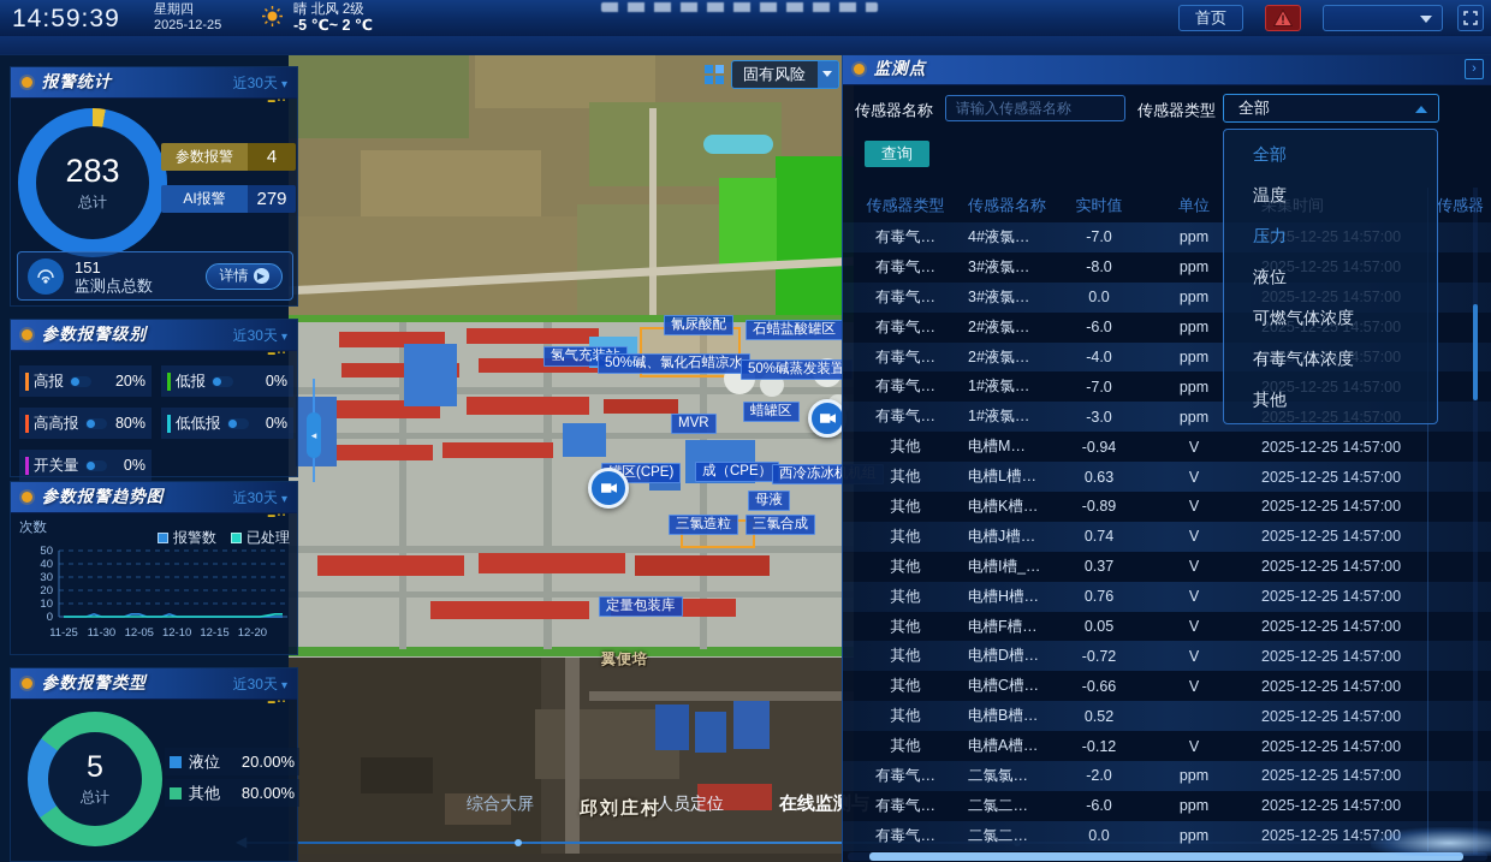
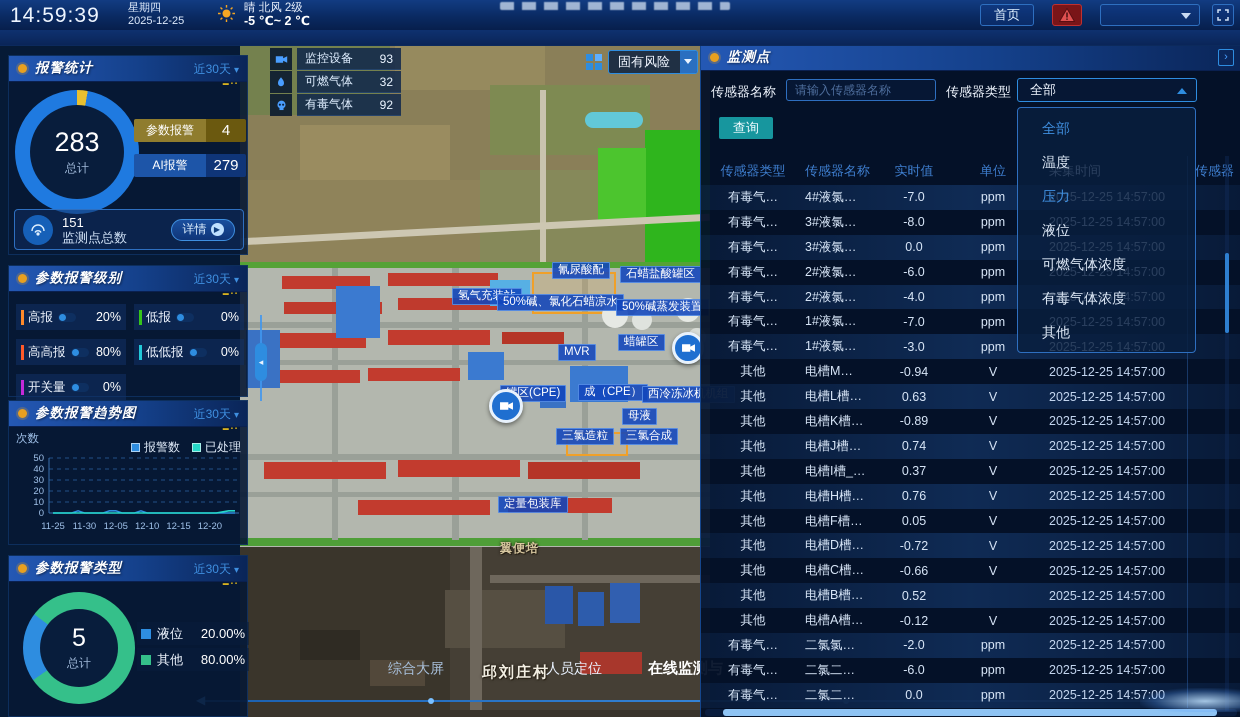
  氰尿酸配
  石蜡盐酸罐区
  氢气充装站
  50%碱、氯化石蜡凉水
  50%碱蒸发装置
  MVR
  蜡罐区
  区(CPE)
  成（CPE）
  母液
  三氯造粒
  三氯合成
  定量包装库
  邱刘庄村
  翼便培
+ 监控设备
+ 93
+ 可燃气体
+ 32
+ 有毒气体
+ 92
  固有风险
  ◂
  综合大屏
  人员定位
  报警统计
  近30天
  283
  总计
  参数报警
  4
  AI报警
  279
  151
  监测点总数
  详情
  ▶
  参数报警级别
  近30天
  高报
  20%
  低报
  0%
  高高报
  80%
  低低报
  0%
  开关量
  0%
  参数报警趋势图
  近30天
  次数
  报警数
  已处理
  0
  10
  20
  30
  40
  50
  11-25
  11-30
  12-05
  12-10
  12-15
  12-20
  参数报警类型
  近30天
  5
  总计
  液位
  20.00%
  其他
  80.00%
  监测点
  ›
  传感器名称
  请输入传感器名称
  传感器类型
  全部
  查询
  传感器类型
  传感器名称
  实时值
  单位
  采集时间
  传感器
  有毒气…
  4#液氯…
  -7.0
  ppm
  2025-12-25 14:57:00
  有毒气…
  3#液氯…
  -8.0
  ppm
  2025-12-25 14:57:00
  有毒气…
  3#液氯…
  0.0
  ppm
  2025-12-25 14:57:00
  有毒气…
  2#液氯…
  -6.0
  ppm
  2025-12-25 14:57:00
  有毒气…
  2#液氯…
  -4.0
  ppm
  2025-12-25 14:57:00
  有毒气…
  1#液氯…
  -7.0
  ppm
  2025-12-25 14:57:00
  有毒气…
  1#液氯…
  -3.0
  ppm
  2025-12-25 14:57:00
  其他
  电槽M…
  -0.94
  V
  2025-12-25 14:57:00
  其他
  电槽L槽…
  0.63
  V
  2025-12-25 14:57:00
  其他
  电槽K槽…
  -0.89
  V
  2025-12-25 14:57:00
  其他
  电槽J槽…
  0.74
  V
  2025-12-25 14:57:00
  其他
  电槽I槽_…
  0.37
  V
  2025-12-25 14:57:00
  其他
  电槽H槽…
  0.76
  V
  2025-12-25 14:57:00
  其他
  电槽F槽…
  0.05
  V
  2025-12-25 14:57:00
  其他
  电槽D槽…
  -0.72
  V
  2025-12-25 14:57:00
  其他
  电槽C槽…
  -0.66
  V
  2025-12-25 14:57:00
  其他
  电槽B槽…
  0.52
  2025-12-25 14:57:00
  其他
  电槽A槽…
  -0.12
  V
  2025-12-25 14:57:00
  有毒气…
  二氯氯…
  -2.0
  ppm
  2025-12-25 14:57:00
  有毒气…
  二氯二…
  -6.0
  ppm
  2025-12-25 14:57:00
  有毒气…
  二氯二…
  0.0
  ppm
  2025-12-25 14:5
  全部
  温度
  压力
  液位
  可燃气体浓度
  有毒气体浓度
  其他
  14:59:39
  星期四
  2025-12-25
  晴 北风 2级
  -5 ℃~ 2 ℃
  首页
